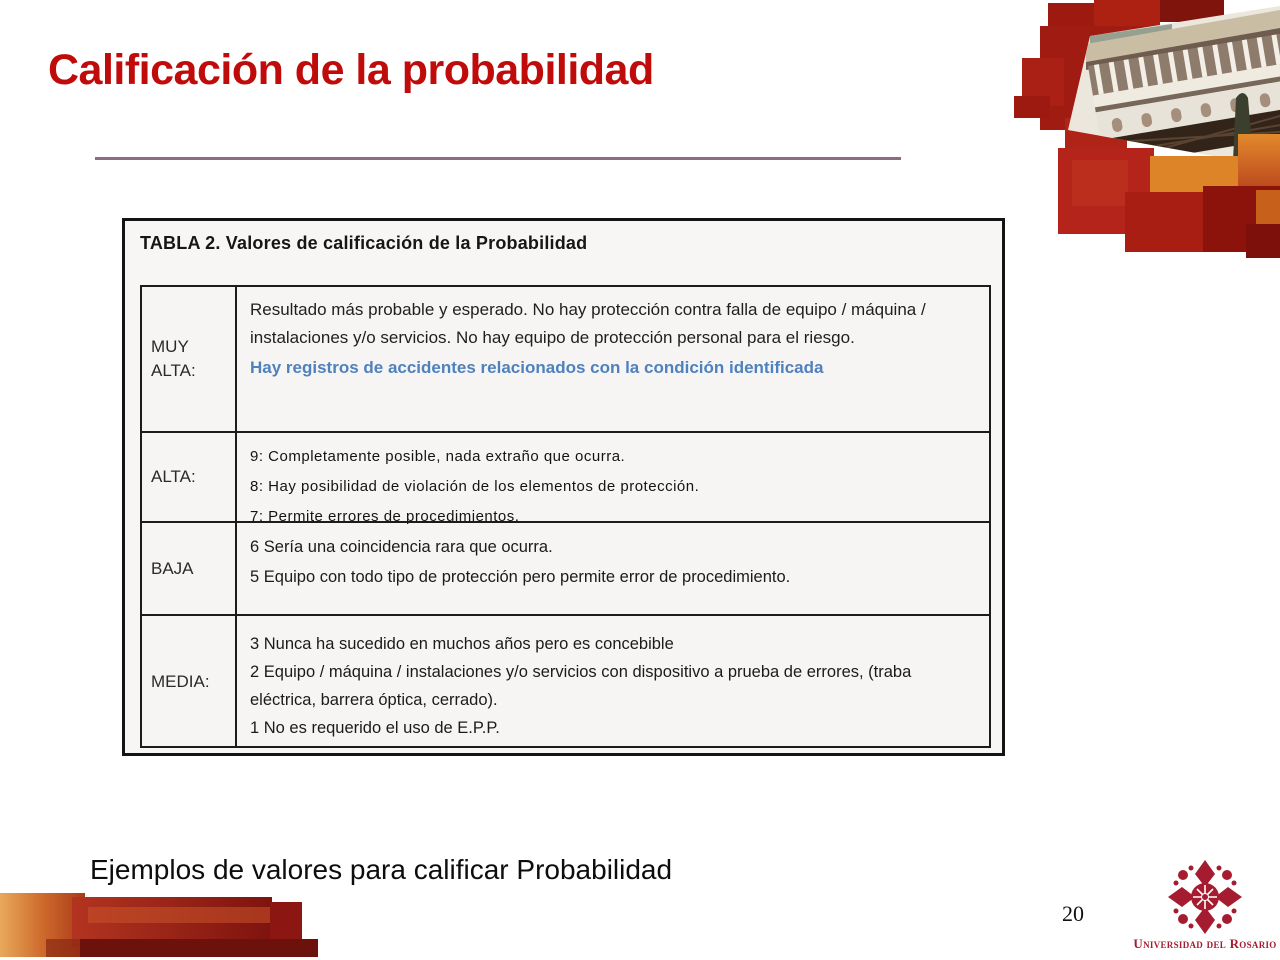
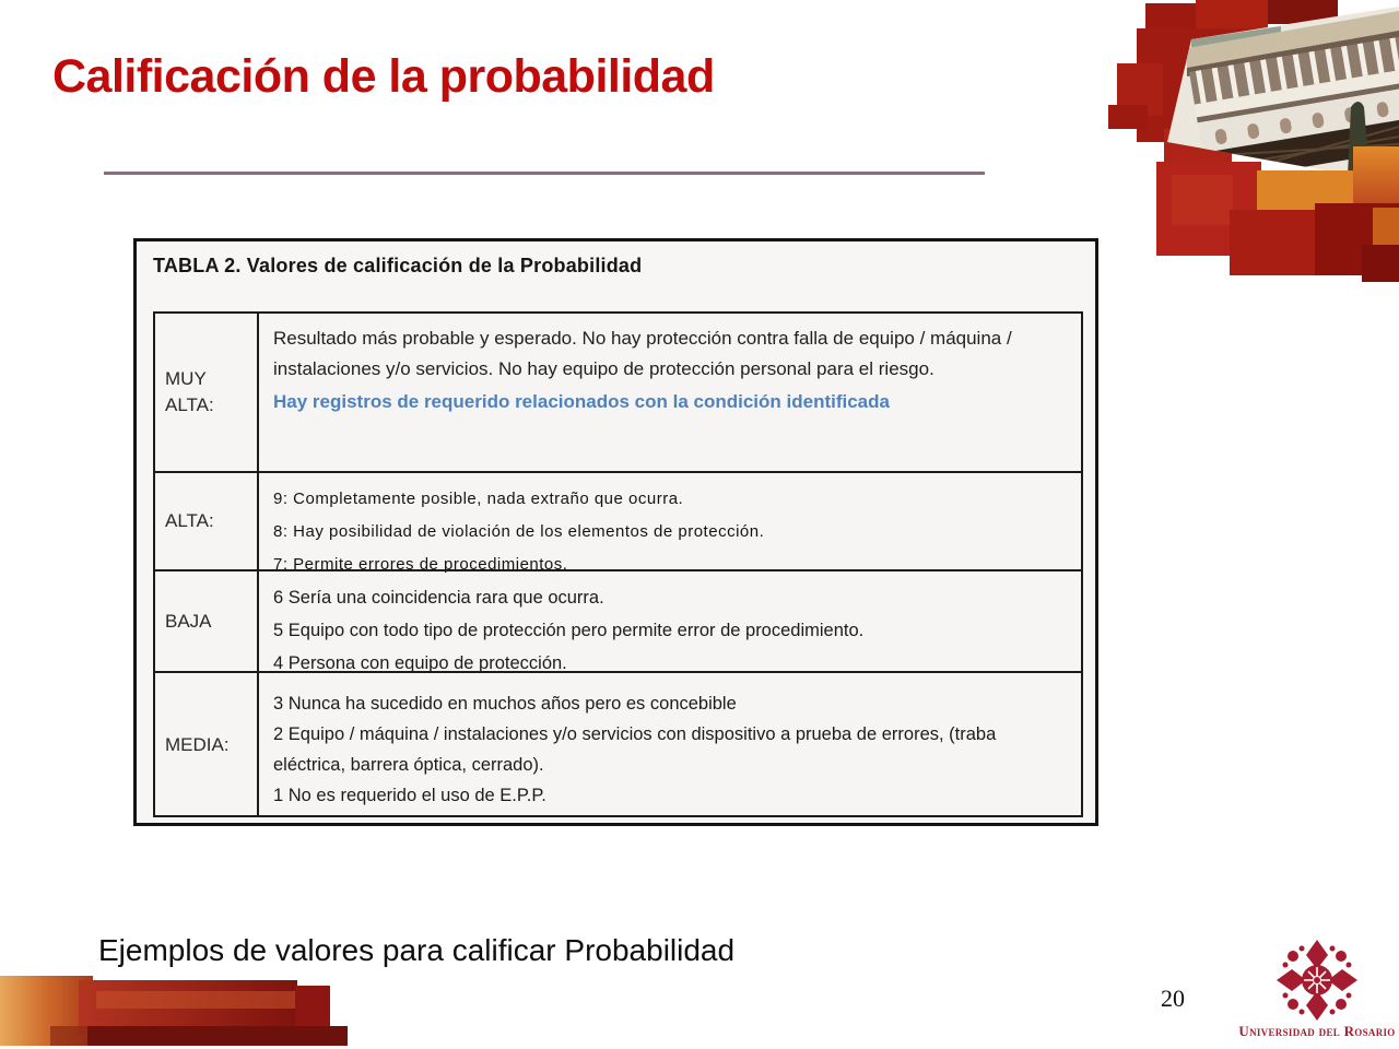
  Calificación de la probabilidad
  TABLA 2. Valores de calificación de la Probabilidad
  MUY ALTA:
  Resultado más probable y esperado. No hay protección contra falla de equipo / máquina / instalaciones y/o servicios. No hay equipo de protección personal para el riesgo.
- Hay registros de accidentes relacionados con la condición identificada
+ Hay registros de requerido relacionados con la condición identificada
  ALTA:
  9: Completamente posible, nada extraño que ocurra.
  8: Hay posibilidad de violación de los elementos de protección.
  7: Permite errores de procedimientos.
  BAJA
  6 Sería una coincidencia rara que ocurra.
  5 Equipo con todo tipo de protección pero permite error de procedimiento.
+ 4 Persona con equipo de protección.
  MEDIA:
  3 Nunca ha sucedido en muchos años pero es concebible
  2 Equipo / máquina / instalaciones y/o servicios con dispositivo a prueba de errores, (traba eléctrica, barrera óptica, cerrado).
  1 No es requerido el uso de E.P.P.
  Ejemplos de valores para calificar Probabilidad
  20
  Universidad del Rosario
